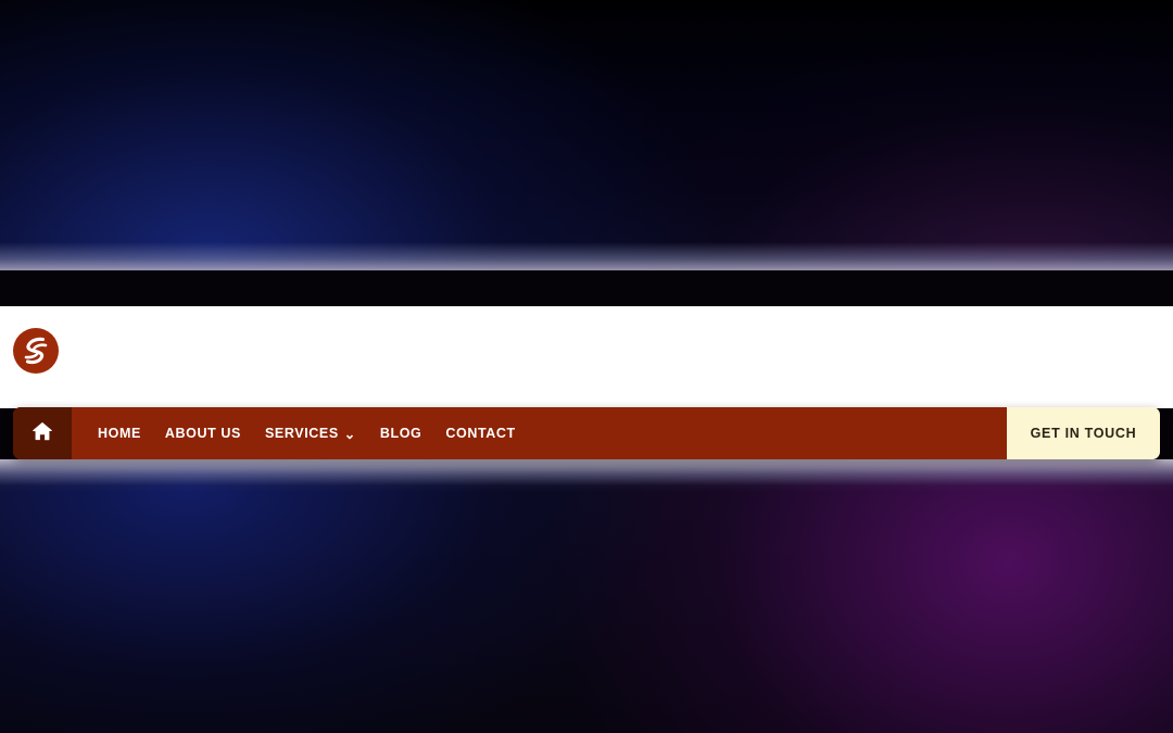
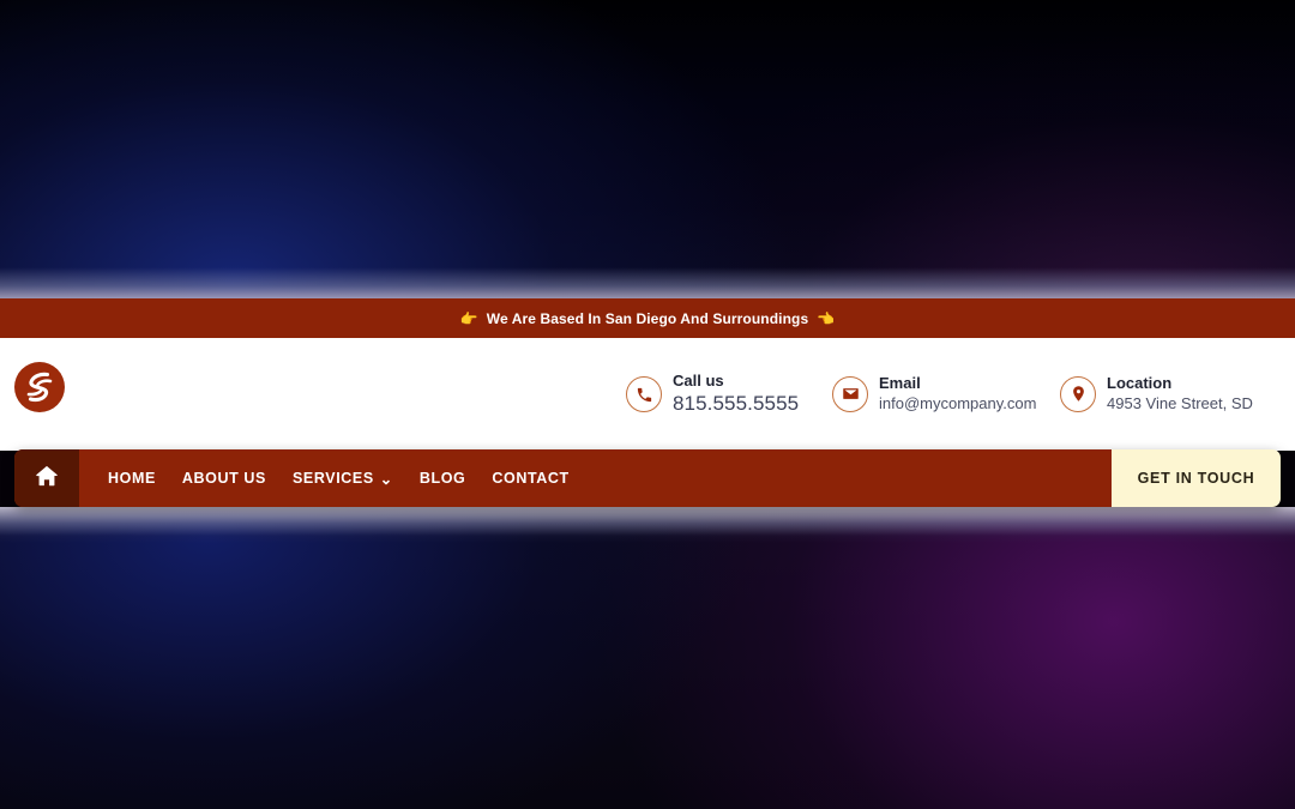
+ 👉
+ We Are Based In San Diego And Surroundings
+ 👈
+ Call us
+ 815.555.5555
+ Email
+ info@mycompany.com
+ Location
+ 4953 Vine Street, SD
  HOME
  ABOUT US
  SERVICES
  ⌄
  BLOG
  CONTACT
  GET IN TOUCH
